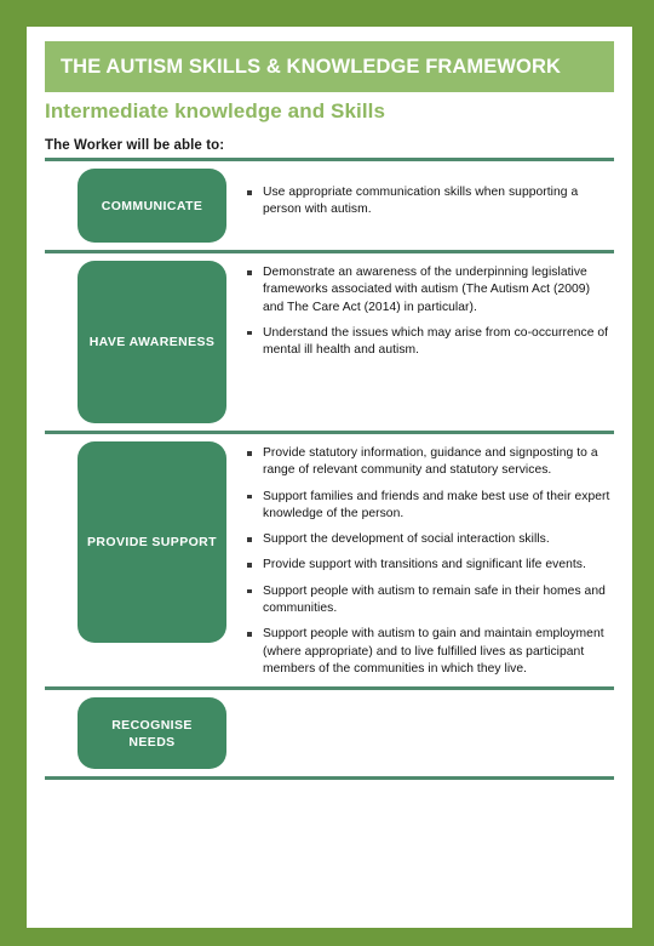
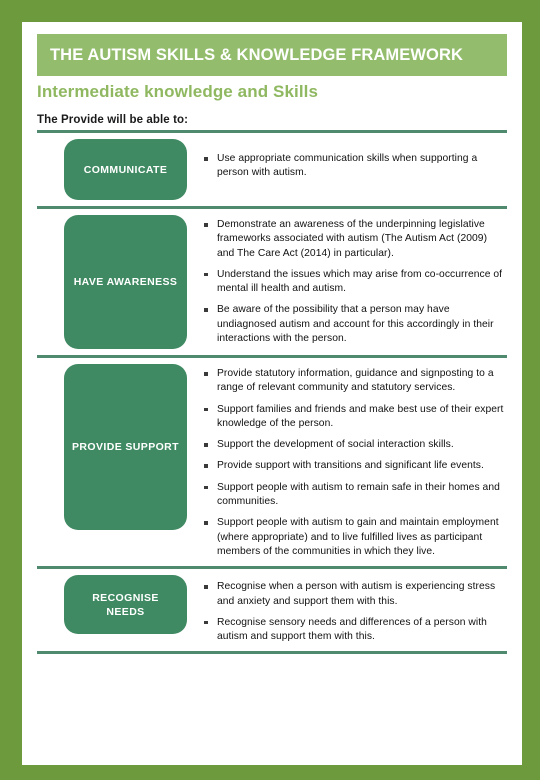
  THE AUTISM SKILLS & KNOWLEDGE FRAMEWORK
  Intermediate knowledge and Skills
- The Worker will be able to:
+ The Provide will be able to:
  COMMUNICATE
  Use appropriate communication skills when supporting a person with autism.
  HAVE AWARENESS
  Demonstrate an awareness of the underpinning legislative frameworks associated with autism (The Autism Act (2009) and The Care Act (2014) in particular).
  Understand the issues which may arise from co-occurrence of mental ill health and autism.
+ Be aware of the possibility that a person may have undiagnosed autism and account for this accordingly in their interactions with the person.
  PROVIDE SUPPORT
  Provide statutory information, guidance and signposting to a range of relevant community and statutory services.
  Support families and friends and make best use of their expert knowledge of the person.
  Support the development of social interaction skills.
  Provide support with transitions and significant life events.
  Support people with autism to remain safe in their homes and communities.
  Support people with autism to gain and maintain employment (where appropriate) and to live fulfilled lives as participant members of the communities in which they live.
  RECOGNISE NEEDS
+ Recognise when a person with autism is experiencing stress and anxiety and support them with this.
+ Recognise sensory needs and differences of a person with autism and support them with this.
